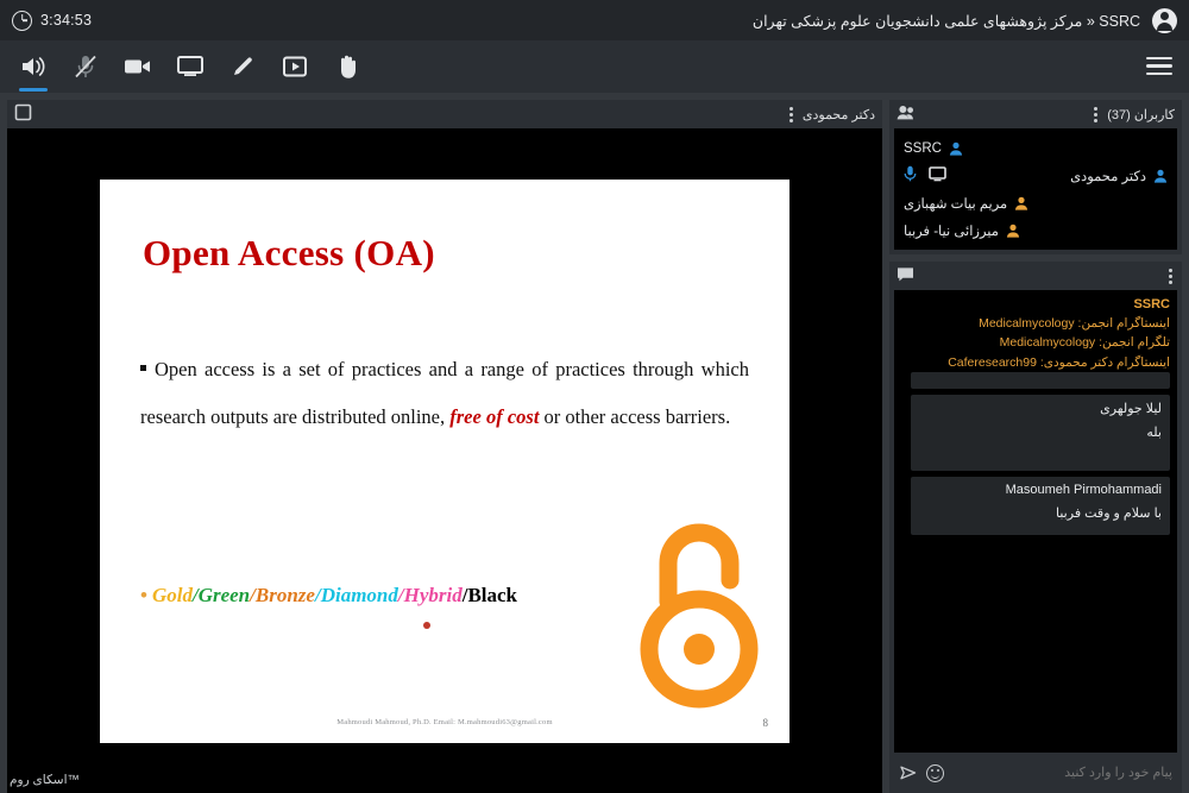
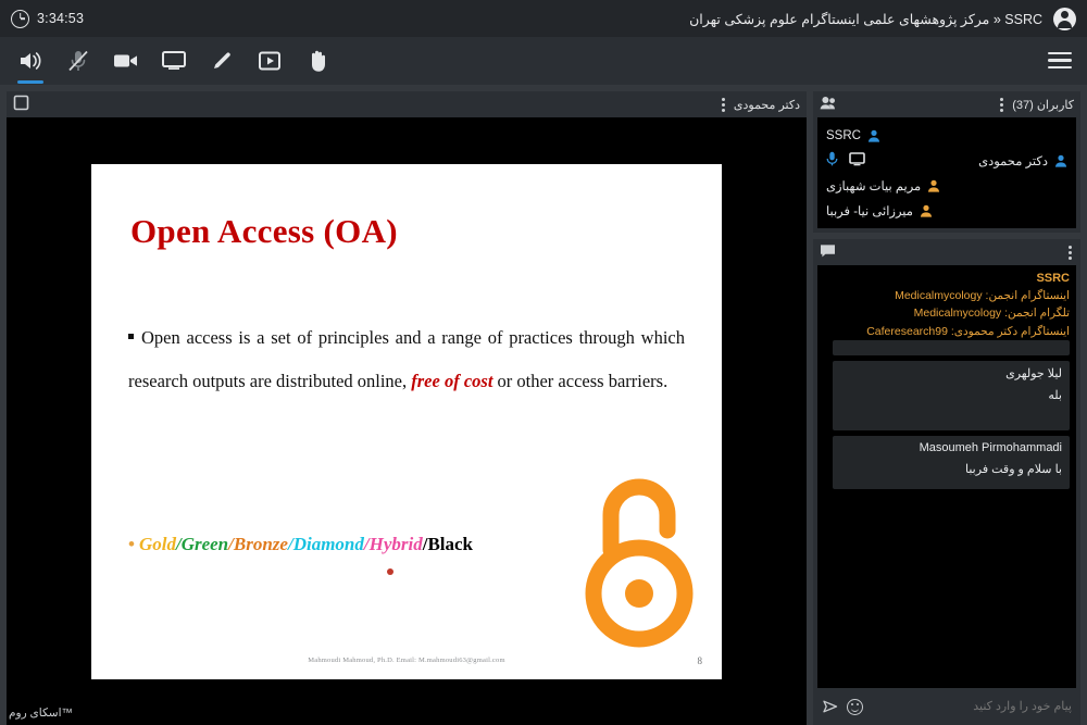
  3:34:53
- SSRC « مرکز پژوهشهای علمی دانشجویان علوم پزشکی تهران
+ SSRC « مرکز پژوهشهای علمی اینستاگرام علوم پزشکی تهران
  دکتر محمودی
  Open Access (OA)
- Open access is a set of practices and a range of practices through which research outputs are distributed online, free of cost or other access barriers.
+ Open access is a set of principles and a range of practices through which research outputs are distributed online, free of cost or other access barriers.
  • Gold/Green/Bronze/Diamond/Hybrid/Black
  8
  کاربران (37)
  SSRC
  دکتر محمودی
  مریم بیات شهبازی
  میرزائی نیا- فرببا
  SSRC
  اینستاگرام انجمن: Medicalmycology
  تلگرام انجمن: Medicalmycology
  اینستاگرام دکتر محمودی: Caferesearch99
  لیلا جولهری
  بله
  Masoumeh Pirmohammadi
  با سلام و وقت فرببا
  اسکای روم™
